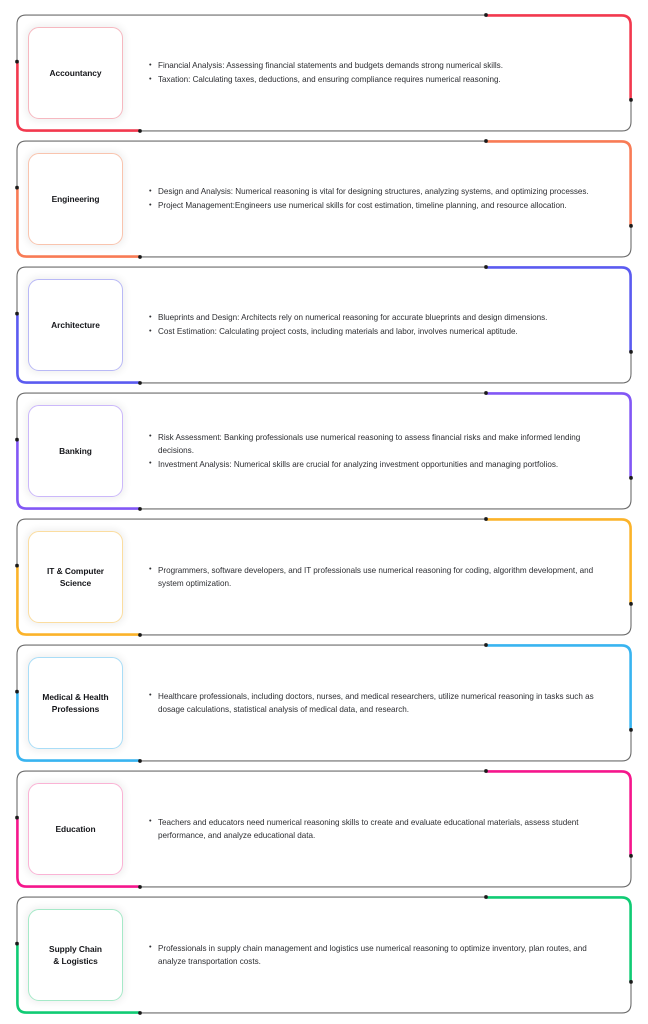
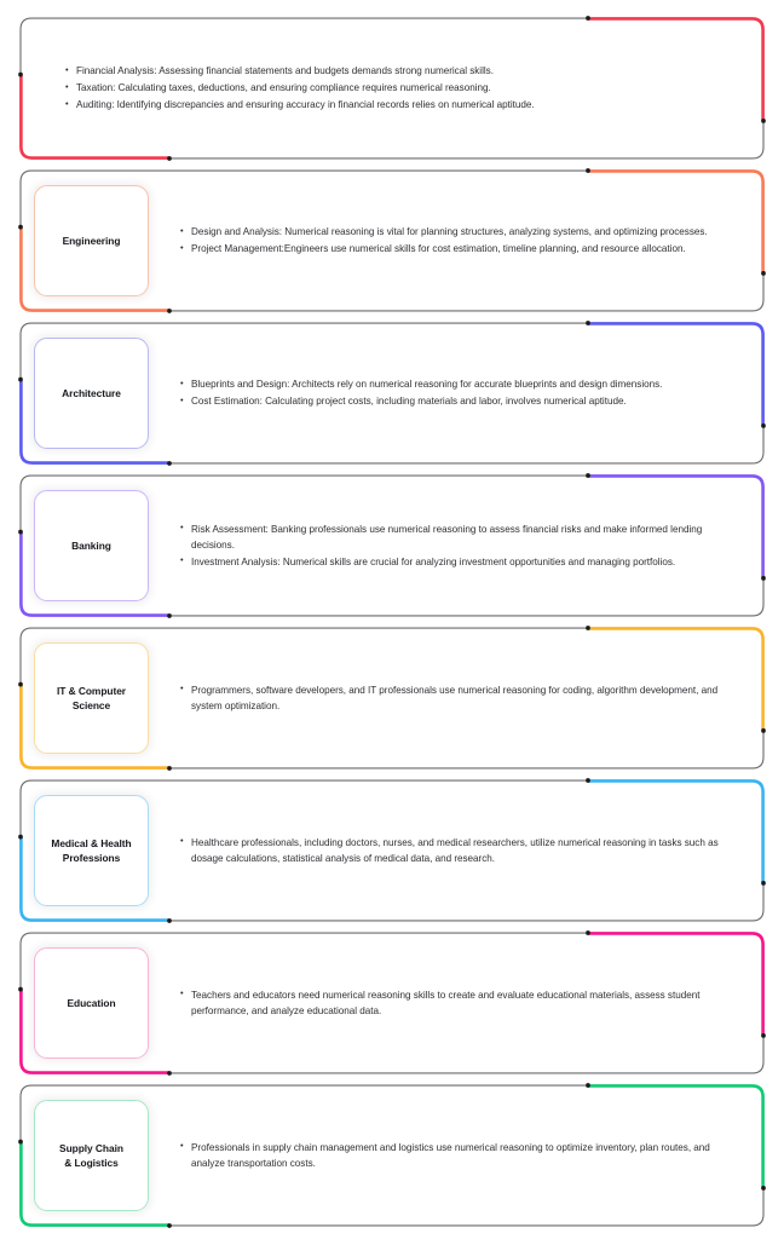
- Accountancy
  Financial Analysis: Assessing financial statements and budgets demands strong numerical skills.
  Taxation: Calculating taxes, deductions, and ensuring compliance requires numerical reasoning.
+ Auditing: Identifying discrepancies and ensuring accuracy in financial records relies on numerical aptitude.
  Engineering
- Design and Analysis: Numerical reasoning is vital for designing structures, analyzing systems, and optimizing processes.
+ Design and Analysis: Numerical reasoning is vital for planning structures, analyzing systems, and optimizing processes.
  Project Management:Engineers use numerical skills for cost estimation, timeline planning, and resource allocation.
  Architecture
  Blueprints and Design: Architects rely on numerical reasoning for accurate blueprints and design dimensions.
  Cost Estimation: Calculating project costs, including materials and labor, involves numerical aptitude.
  Banking
  Risk Assessment: Banking professionals use numerical reasoning to assess financial risks and make informed lending decisions.
  Investment Analysis: Numerical skills are crucial for analyzing investment opportunities and managing portfolios.
  IT & Computer
  Science
  Programmers, software developers, and IT professionals use numerical reasoning for coding, algorithm development, and system optimization.
  Medical & Health
  Professions
  Healthcare professionals, including doctors, nurses, and medical researchers, utilize numerical reasoning in tasks such as dosage calculations, statistical analysis of medical data, and research.
  Education
  Teachers and educators need numerical reasoning skills to create and evaluate educational materials, assess student performance, and analyze educational data.
  Supply Chain
  & Logistics
  Professionals in supply chain management and logistics use numerical reasoning to optimize inventory, plan routes, and analyze transportation costs.
